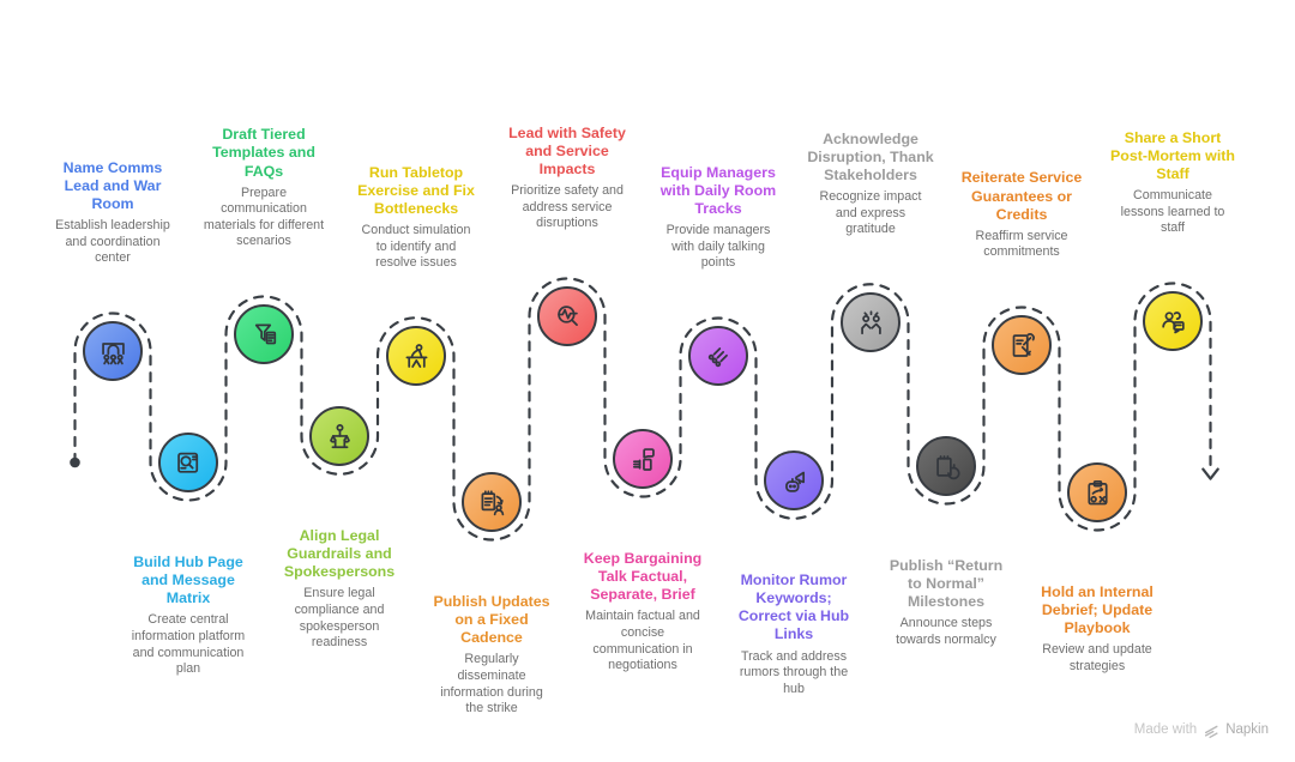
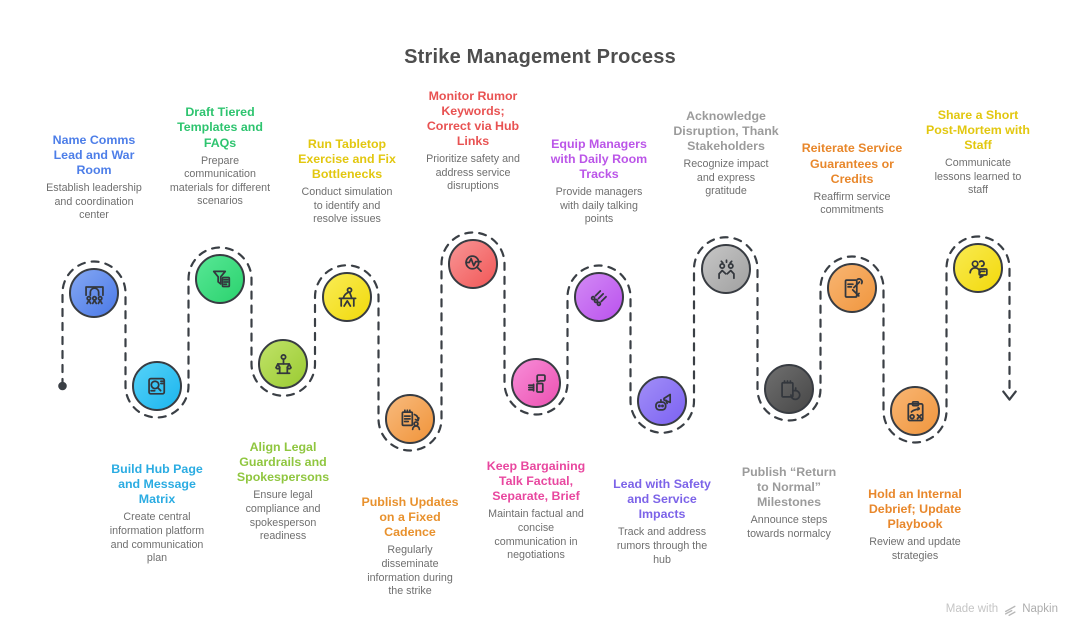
+ Strike Management Process
  Name Comms Lead and War Room
  Establish leadership and coordination center
  Build Hub Page and Message Matrix
  Create central information platform and communication plan
  Draft Tiered Templates and FAQs
  Prepare communication materials for different scenarios
  Align Legal Guardrails and Spokespersons
  Ensure legal compliance and spokesperson readiness
  Run Tabletop Exercise and Fix Bottlenecks
  Conduct simulation to identify and resolve issues
  Publish Updates on a Fixed Cadence
  Regularly disseminate information during the strike
- Lead with Safety and Service Impacts
+ Monitor Rumor Keywords; Correct via Hub Links
  Prioritize safety and address service disruptions
  Keep Bargaining Talk Factual, Separate, Brief
  Maintain factual and concise communication in negotiations
  Equip Managers with Daily Room Tracks
  Provide managers with daily talking points
- Monitor Rumor Keywords; Correct via Hub Links
+ Lead with Safety and Service Impacts
  Track and address rumors through the hub
  Acknowledge Disruption, Thank Stakeholders
  Recognize impact and express gratitude
  Publish “Return to Normal” Milestones
  Announce steps towards normalcy
  Reiterate Service Guarantees or Credits
  Reaffirm service commitments
  Hold an Internal Debrief; Update Playbook
  Review and update strategies
  Share a Short Post-Mortem with Staff
  Communicate lessons learned to staff
  Made with
  Napkin
